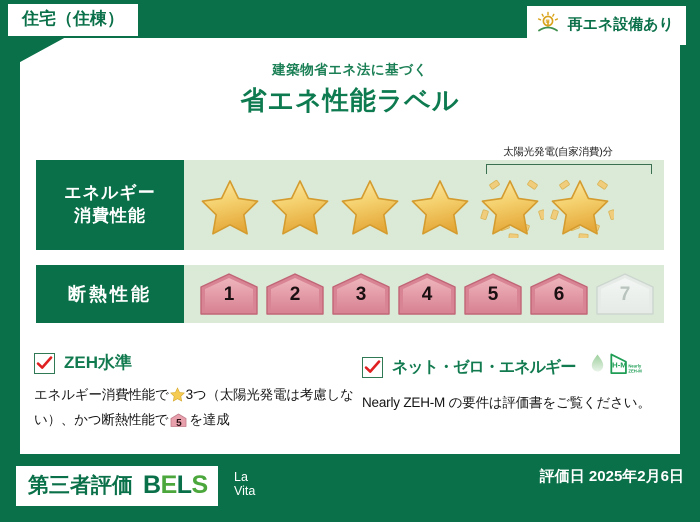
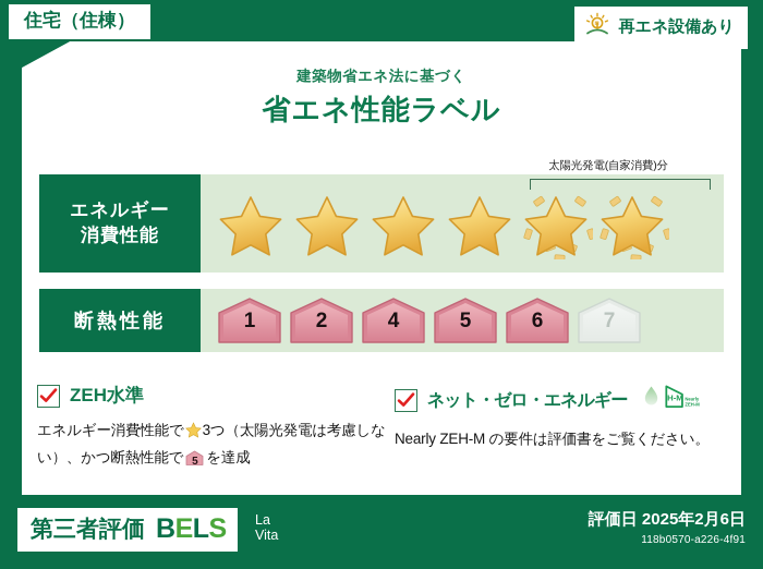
  住宅（住棟）
  再エネ設備あり
  建築物省エネ法に基づく
  省エネ性能ラベル
  エネルギー
  消費性能
  太陽光発電(自家消費)分
  断熱性能
  1
  2
- 3
  4
  5
  6
  7
  ZEH水準
  エネルギー消費性能で 3つ（太陽光発電は考慮しない）、かつ断熱性能で
  5
  を達成
  ネット・ゼロ・エネルギー
  H-M
  Nearly ZEH-M の要件は評価書をご覧ください。
  第三者評価
  BELS
  La
  Vita
  評価日 2025年2月6日
+ 118b0570-a226-4f91
